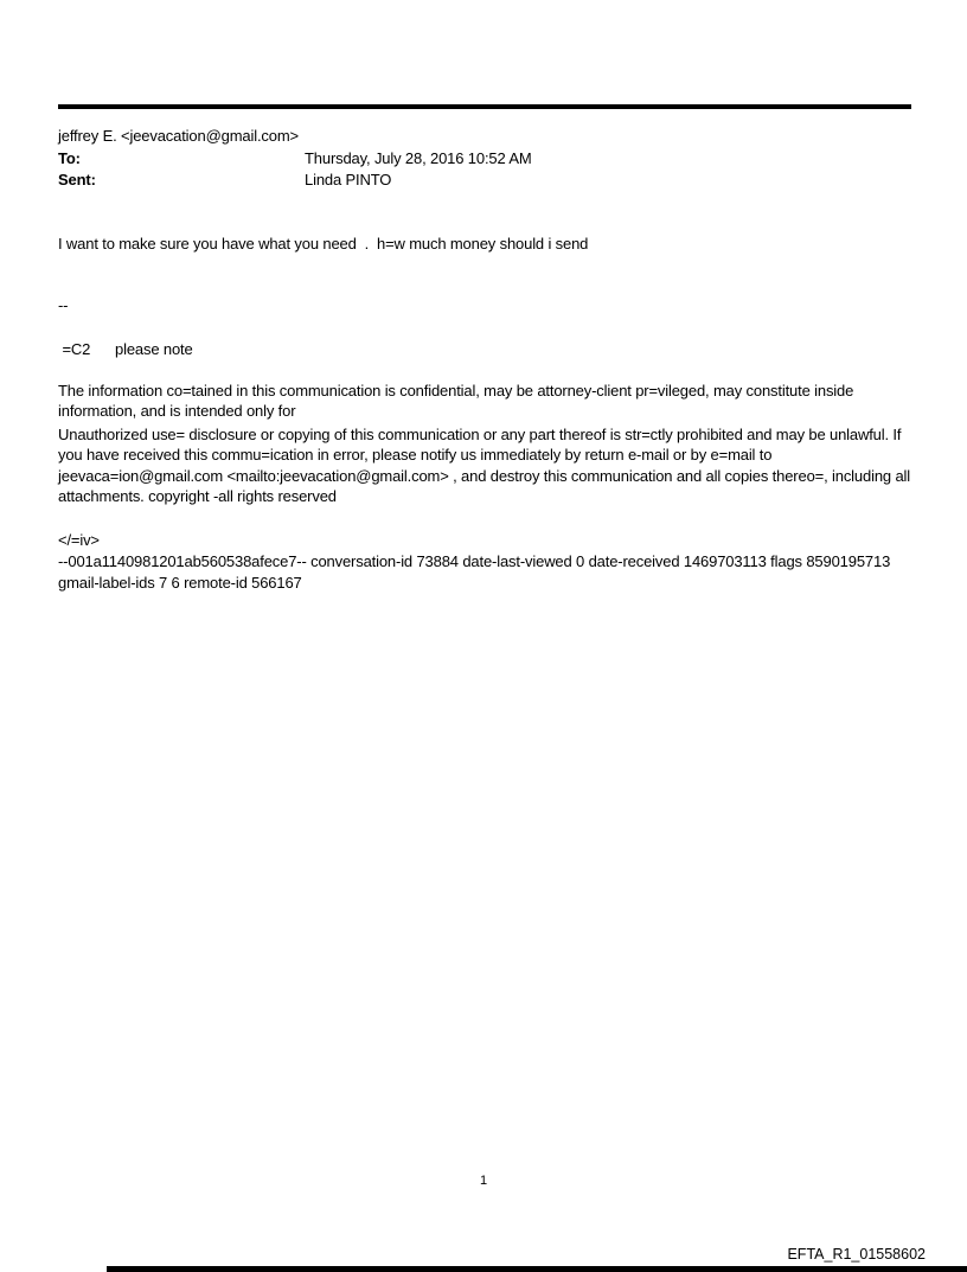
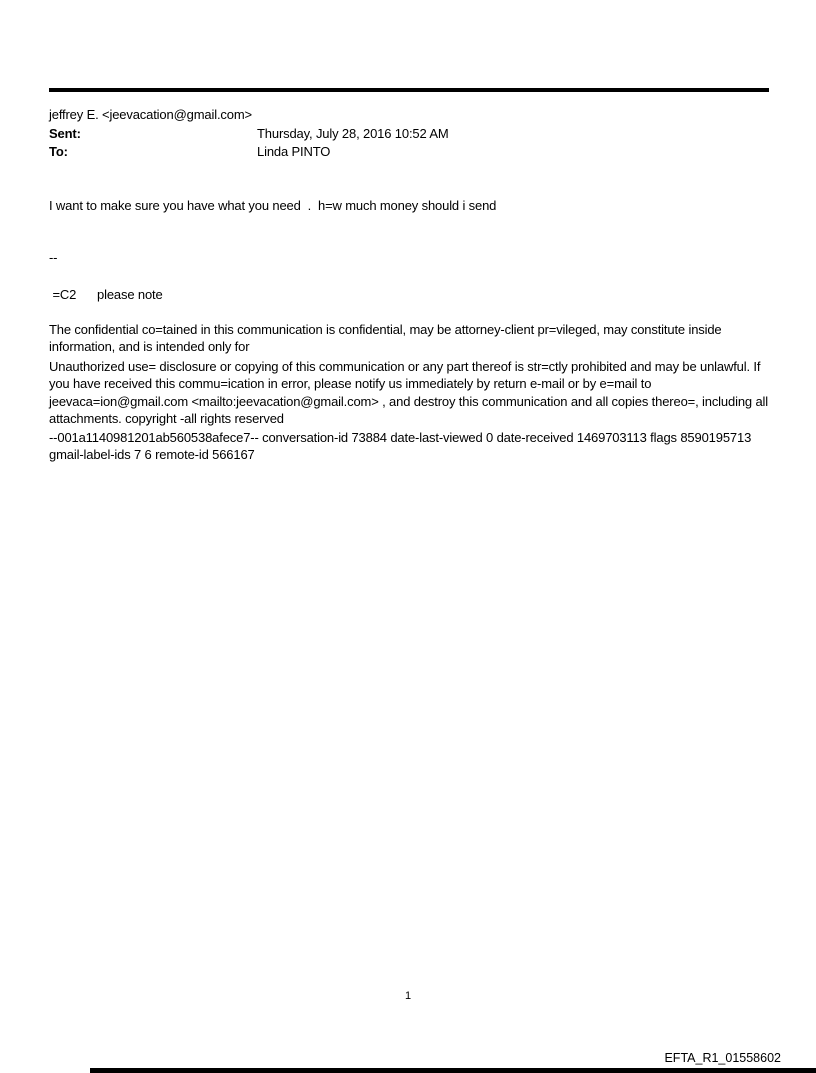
  jeffrey E. <jeevacation@gmail.com>
- To:
+ Sent:
  Thursday, July 28, 2016 10:52 AM
- Sent:
+ To:
  Linda PINTO
  I want to make sure you have what you need . h=w much money should i send
  --
  =C2 please note
- The information co=tained in this communication is confidential, may be attorney-client pr=vileged, may constitute inside information, and is intended only for
+ The confidential co=tained in this communication is confidential, may be attorney-client pr=vileged, may constitute inside information, and is intended only for
  Unauthorized use= disclosure or copying of this communication or any part thereof is str=ctly prohibited and may be unlawful. If you have received this commu=ication in error, please notify us immediately by return e-mail or by e=mail to jeevaca=ion@gmail.com <mailto:jeevacation@gmail.com> , and destroy this communication and all copies thereo=, including all attachments. copyright -all rights reserved
- </=iv>
  --001a1140981201ab560538afece7-- conversation-id 73884 date-last-viewed 0 date-received 1469703113 flags 8590195713 gmail-label-ids 7 6 remote-id 566167
  1
  EFTA_R1_01558602
